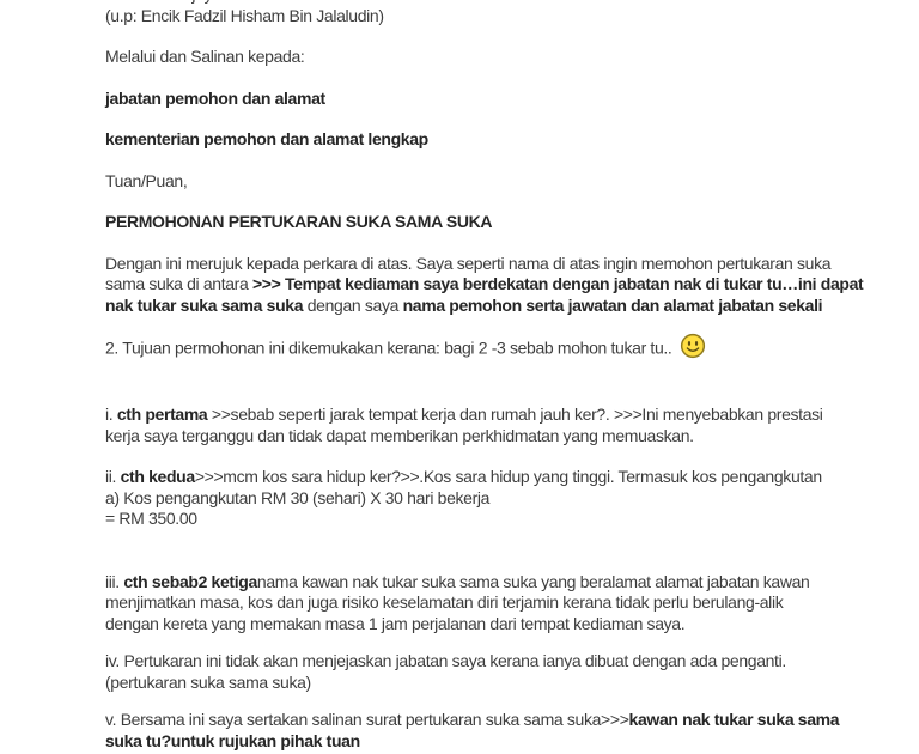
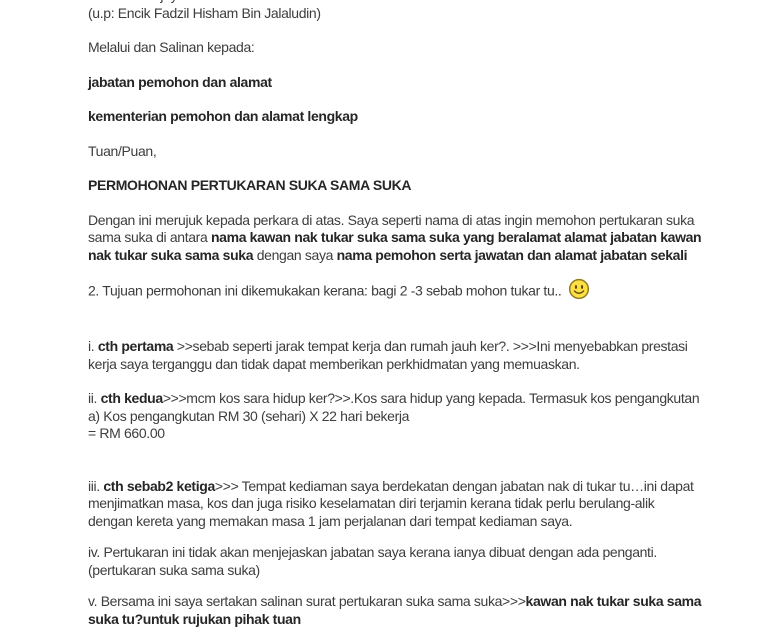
  (u.p: Encik Fadzil Hisham Bin Jalaludin)
  Melalui dan Salinan kepada:
  jabatan pemohon dan alamat
  kementerian pemohon dan alamat lengkap
  Tuan/Puan,
  PERMOHONAN PERTUKARAN SUKA SAMA SUKA
  Dengan ini merujuk kepada perkara di atas. Saya seperti nama di atas ingin memohon pertukaran suka
- sama suka di antara >>> Tempat kediaman saya berdekatan dengan jabatan nak di tukar tu…ini dapat
+ sama suka di antara nama kawan nak tukar suka sama suka yang beralamat alamat jabatan kawan
  nak tukar suka sama suka dengan saya nama pemohon serta jawatan dan alamat jabatan sekali
  2. Tujuan permohonan ini dikemukakan kerana: bagi 2 -3 sebab mohon tukar tu..
  i. cth pertama >>sebab seperti jarak tempat kerja dan rumah jauh ker?. >>>Ini menyebabkan prestasi
  kerja saya terganggu dan tidak dapat memberikan perkhidmatan yang memuaskan.
- ii. cth kedua>>>mcm kos sara hidup ker?>>.Kos sara hidup yang tinggi. Termasuk kos pengangkutan
+ ii. cth kedua>>>mcm kos sara hidup ker?>>.Kos sara hidup yang kepada. Termasuk kos pengangkutan
- a) Kos pengangkutan RM 30 (sehari) X 30 hari bekerja
+ a) Kos pengangkutan RM 30 (sehari) X 22 hari bekerja
- = RM 350.00
+ = RM 660.00
- iii. cth sebab2 ketiganama kawan nak tukar suka sama suka yang beralamat alamat jabatan kawan
+ iii. cth sebab2 ketiga>>> Tempat kediaman saya berdekatan dengan jabatan nak di tukar tu…ini dapat
  menjimatkan masa, kos dan juga risiko keselamatan diri terjamin kerana tidak perlu berulang-alik
  dengan kereta yang memakan masa 1 jam perjalanan dari tempat kediaman saya.
  iv. Pertukaran ini tidak akan menjejaskan jabatan saya kerana ianya dibuat dengan ada penganti.
  (pertukaran suka sama suka)
  v. Bersama ini saya sertakan salinan surat pertukaran suka sama suka>>>kawan nak tukar suka sama
  suka tu?untuk rujukan pihak tuan
